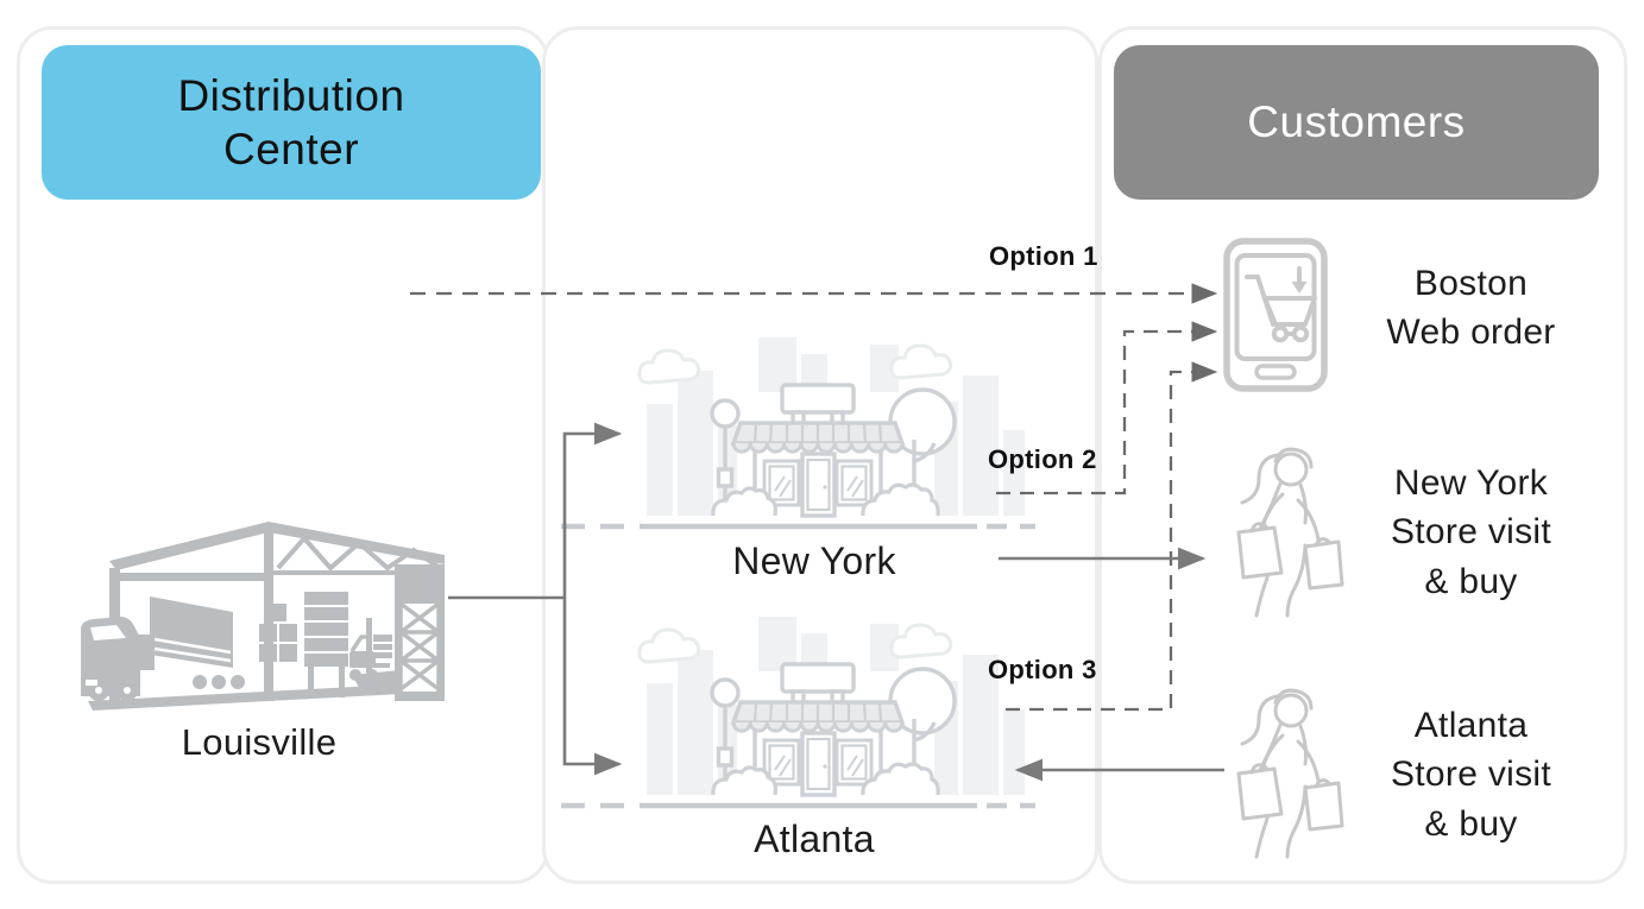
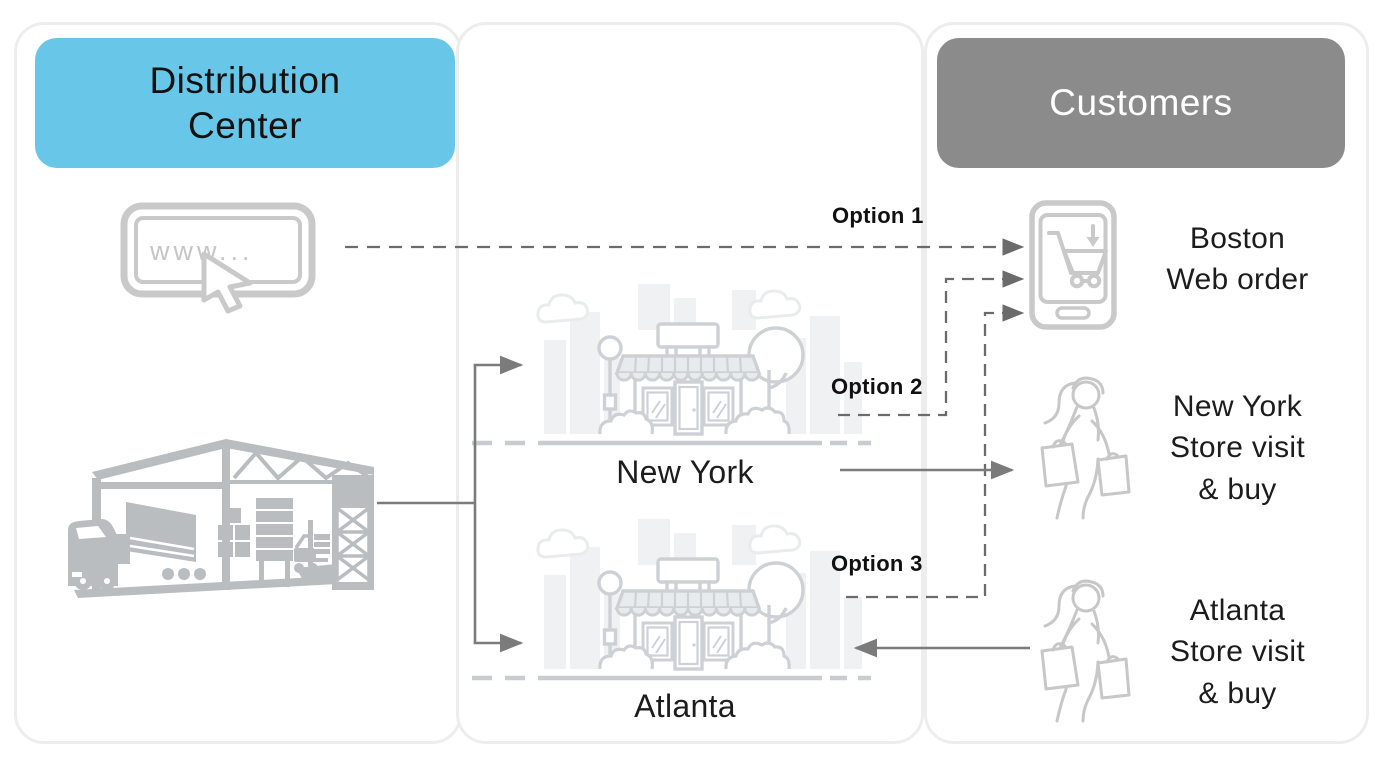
  Distribution Center
  Customers
+ www...
  Option 1
  Option 2
  Option 3
- Louisville
  New York
  Atlanta
  Boston
  Web order
  New York
  Store visit
  & buy
  Atlanta
  Store visit
  & buy
